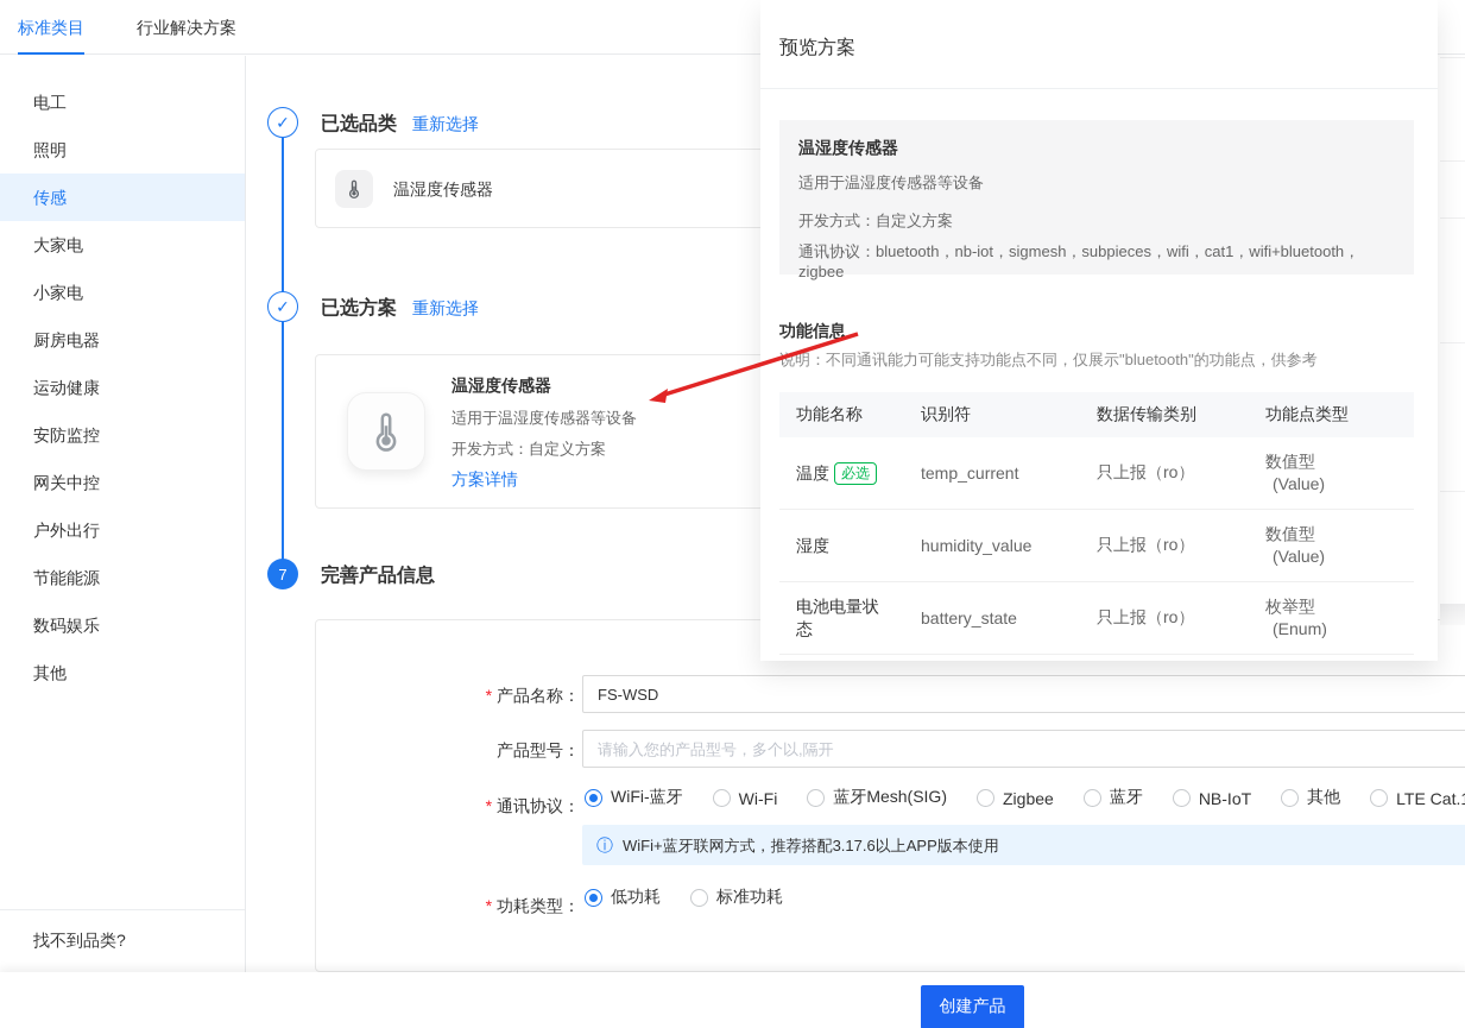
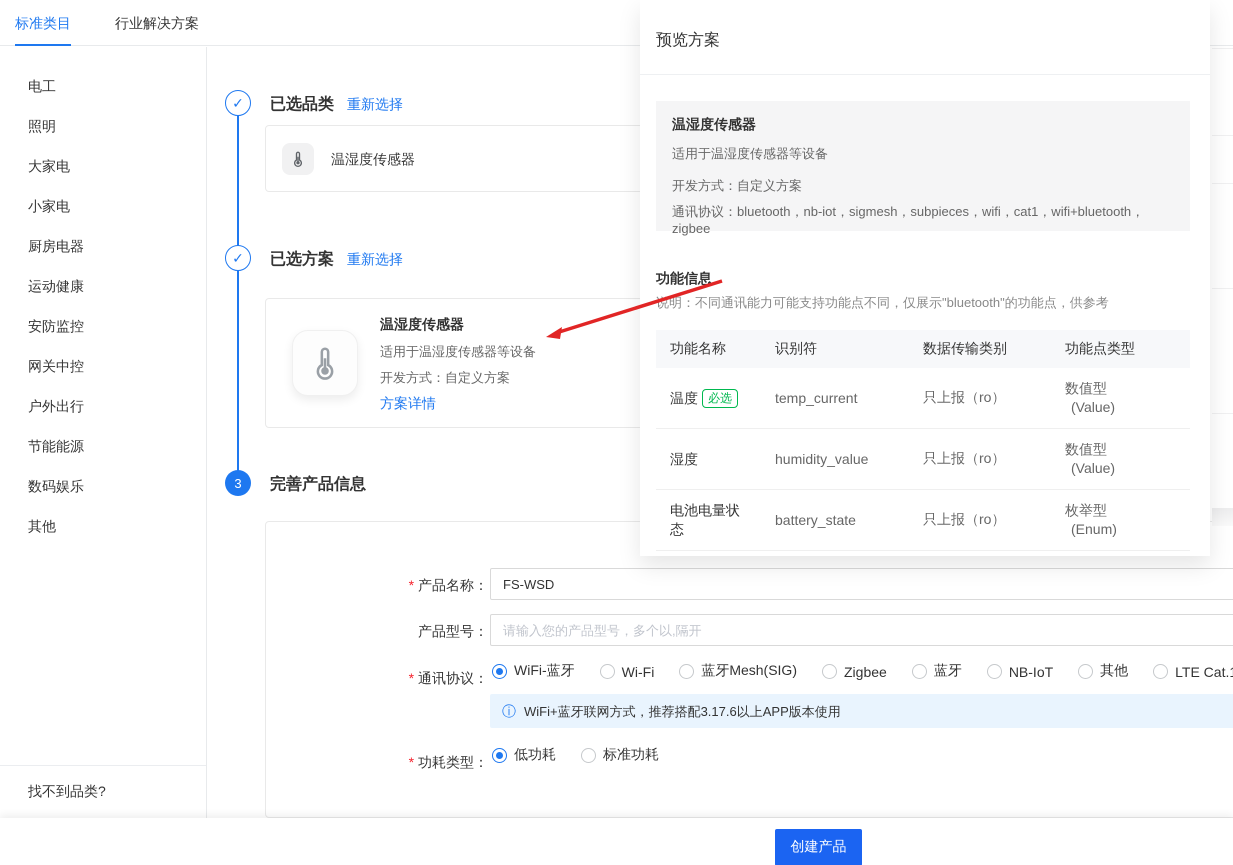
  标准类目
  行业解决方案
  电工
  照明
- 传感
  大家电
  小家电
  厨房电器
  运动健康
  安防监控
  网关中控
  户外出行
  节能能源
  数码娱乐
  其他
  找不到品类?
  ✓
  已选品类
  重新选择
  温湿度传感器
  ✓
  已选方案
  重新选择
  温湿度传感器
  适用于温湿度传感器等设备
  开发方式：自定义方案
  方案详情
- 7
+ 3
  完善产品信息
  产品名称：
  FS-WSD
  产品型号：
  请输入您的产品型号，多个以,隔开
  通讯协议：
  WiFi-蓝牙
  Wi-Fi
  蓝牙Mesh(SIG)
  Zigbee
  蓝牙
  NB-IoT
  其他
  LTE Cat.
  ⓘ WiFi+蓝牙联网方式，推荐搭配3.17.6以上APP版本使用
  功耗类型：
  低功耗
  标准功耗
  预览方案
  温湿度传感器
  适用于温湿度传感器等设备
  开发方式：自定义方案
  通讯协议：bluetooth，nb-iot，sigmesh，subpieces，wifi，cat1，wifi+bluetooth，zigbee
  功能信息
  说明：不同通讯能力可能支持功能点不同，仅展示"bluetooth"的功能点，供参考
  功能名称
  识别符
  数据传输类别
  功能点类型
  温度 必选
  temp_current
  只上报（ro）
  数值型
  (Value)
  湿度
  humidity_value
  只上报（ro）
  数值型
  (Value)
  电池电量状态
  battery_state
  只上报（ro）
  枚举型
  (Enum)
  创建产品
